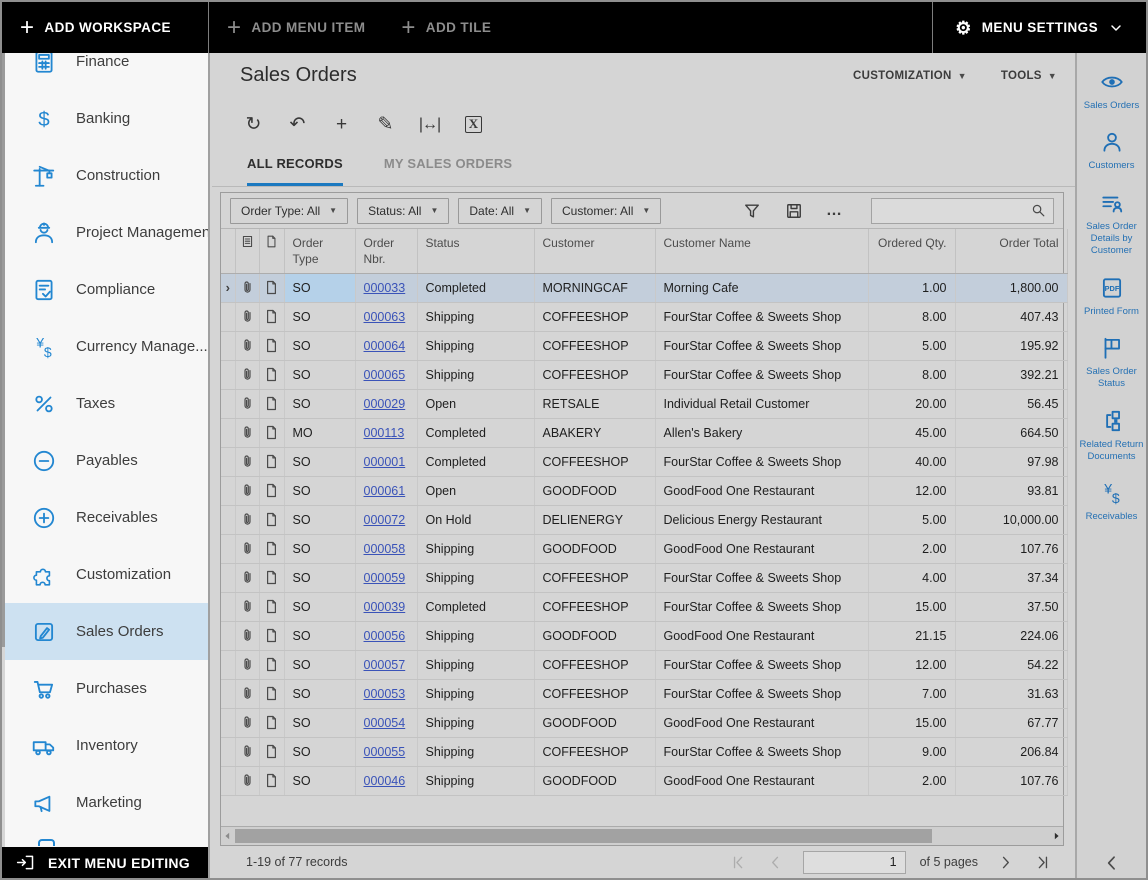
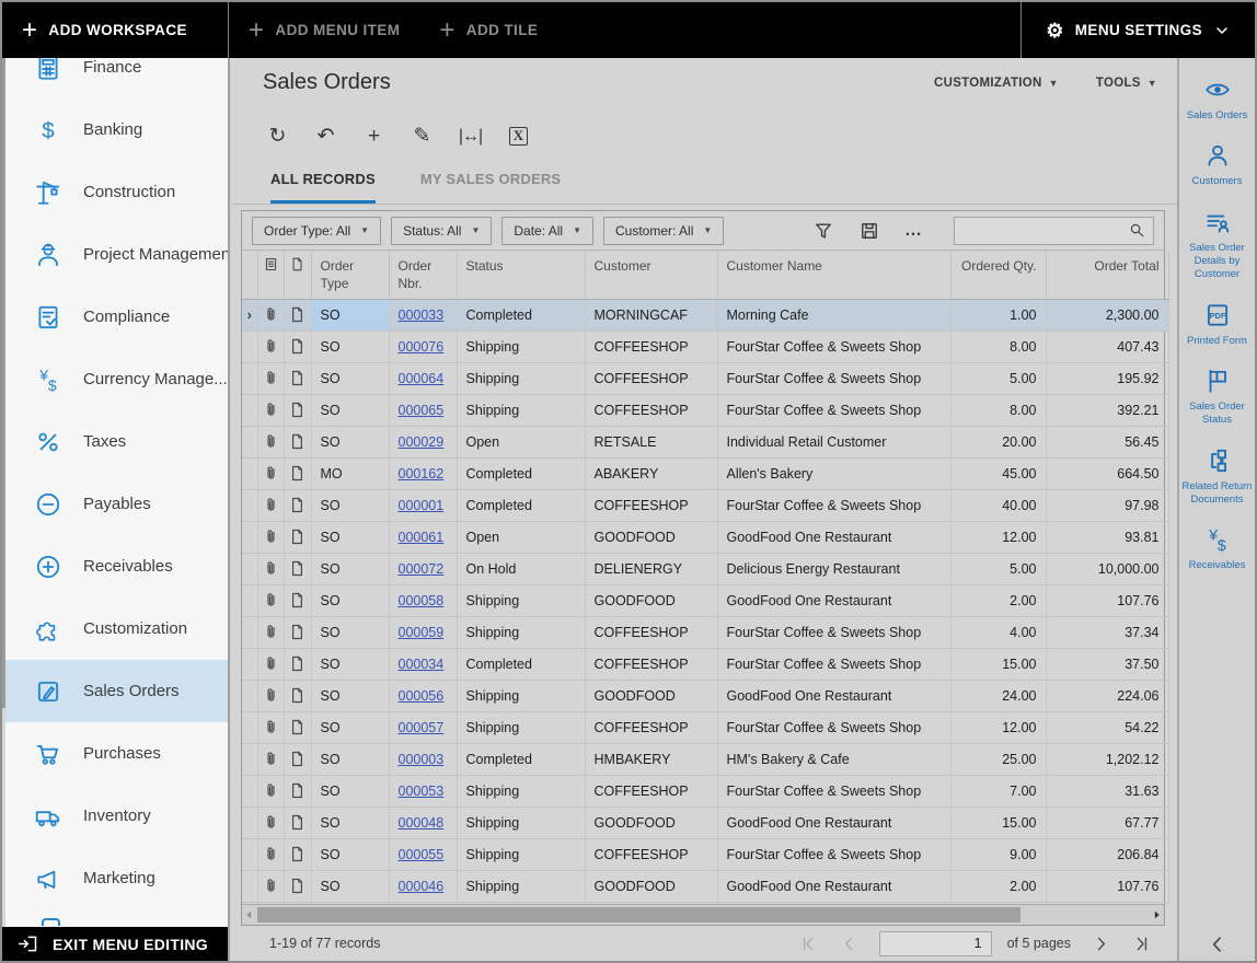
  +
  ADD WORKSPACE
  +
  ADD MENU ITEM
  +
  ADD TILE
  ⚙
  MENU SETTINGS
  Finance
  $
  Banking
  Construction
  Project Managemen
  Compliance
  ¥
  $
  Currency Manage...
  Taxes
  Payables
  Receivables
  Customization
  Sales Orders
  Purchases
  Inventory
  Marketing
  EXIT MENU EDITING
  Sales Orders
  CUSTOMIZATION
  ▼
  TOOLS
  ▼
  ↻
  ↶
  +
  ✎
  |↔|
  X
  ALL RECORDS
  MY SALES ORDERS
  Order Type: All
  ▼
  Status: All
  ▼
  Date: All
  ▼
  Customer: All
  ▼
  …
  			Order Type	Order Nbr.	Status	Customer	Customer Name	Ordered Qty.	Order Total
- ›			SO	000033	Completed	MORNINGCAF	Morning Cafe	1.00	1,800.00
+ ›			SO	000033	Completed	MORNINGCAF	Morning Cafe	1.00	2,300.00
- 			SO	000063	Shipping	COFFEESHOP	FourStar Coffee & Sweets Shop	8.00	407.43
+ 			SO	000076	Shipping	COFFEESHOP	FourStar Coffee & Sweets Shop	8.00	407.43
  			SO	000064	Shipping	COFFEESHOP	FourStar Coffee & Sweets Shop	5.00	195.92
  			SO	000065	Shipping	COFFEESHOP	FourStar Coffee & Sweets Shop	8.00	392.21
  			SO	000029	Open	RETSALE	Individual Retail Customer	20.00	56.45
- 			MO	000113	Completed	ABAKERY	Allen's Bakery	45.00	664.50
+ 			MO	000162	Completed	ABAKERY	Allen's Bakery	45.00	664.50
  			SO	000001	Completed	COFFEESHOP	FourStar Coffee & Sweets Shop	40.00	97.98
  			SO	000061	Open	GOODFOOD	GoodFood One Restaurant	12.00	93.81
  			SO	000072	On Hold	DELIENERGY	Delicious Energy Restaurant	5.00	10,000.00
  			SO	000058	Shipping	GOODFOOD	GoodFood One Restaurant	2.00	107.76
  			SO	000059	Shipping	COFFEESHOP	FourStar Coffee & Sweets Shop	4.00	37.34
- 			SO	000039	Completed	COFFEESHOP	FourStar Coffee & Sweets Shop	15.00	37.50
+ 			SO	000034	Completed	COFFEESHOP	FourStar Coffee & Sweets Shop	15.00	37.50
- 			SO	000056	Shipping	GOODFOOD	GoodFood One Restaurant	21.15	224.06
+ 			SO	000056	Shipping	GOODFOOD	GoodFood One Restaurant	24.00	224.06
  			SO	000057	Shipping	COFFEESHOP	FourStar Coffee & Sweets Shop	12.00	54.22
+ 			SO	000003	Completed	HMBAKERY	HM's Bakery & Cafe	25.00	1,202.12
  			SO	000053	Shipping	COFFEESHOP	FourStar Coffee & Sweets Shop	7.00	31.63
- 			SO	000054	Shipping	GOODFOOD	GoodFood One Restaurant	15.00	67.77
+ 			SO	000048	Shipping	GOODFOOD	GoodFood One Restaurant	15.00	67.77
  			SO	000055	Shipping	COFFEESHOP	FourStar Coffee & Sweets Shop	9.00	206.84
  			SO	000046	Shipping	GOODFOOD	GoodFood One Restaurant	2.00	107.76
  1-19 of 77 records
  1
  of 5 pages
  Sales Orders
  Customers
  Sales Order Details by Customer
  PDF
  Printed Form
  Sales Order Status
  Related Return Documents
  ¥
  $
  Receivables
